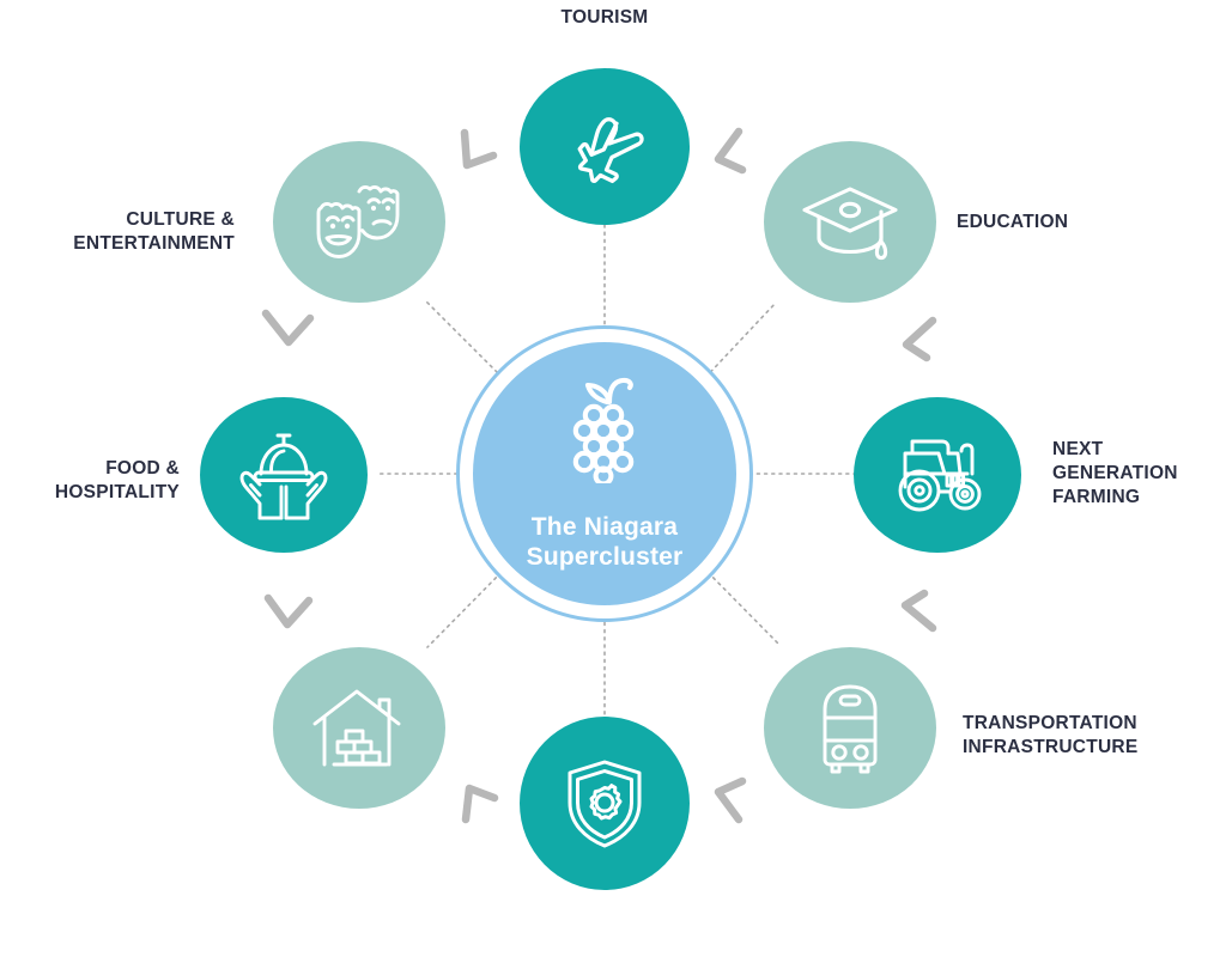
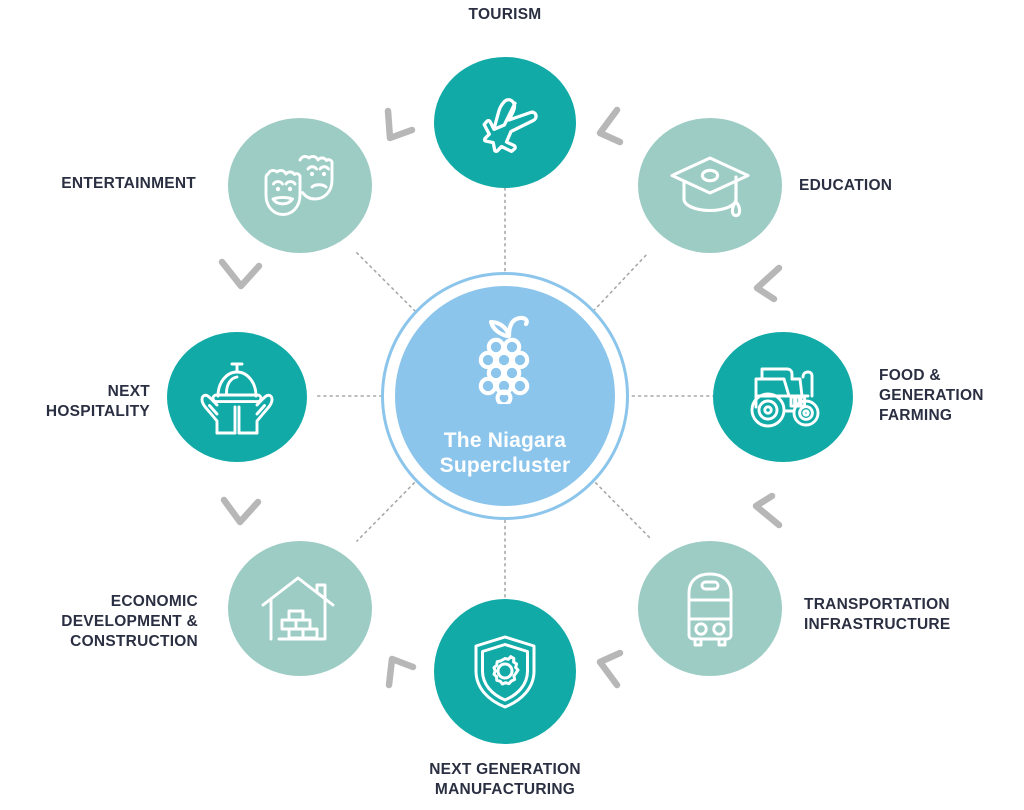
  The Niagara
  Supercluster
  TOURISM
  EDUCATION
- NEXT
+ FOOD &
  GENERATION
  FARMING
  TRANSPORTATION
  INFRASTRUCTURE
+ NEXT GENERATION
+ MANUFACTURING
+ ECONOMIC
+ DEVELOPMENT &
+ CONSTRUCTION
- FOOD &
+ NEXT
  HOSPITALITY
- CULTURE &
  ENTERTAINMENT
